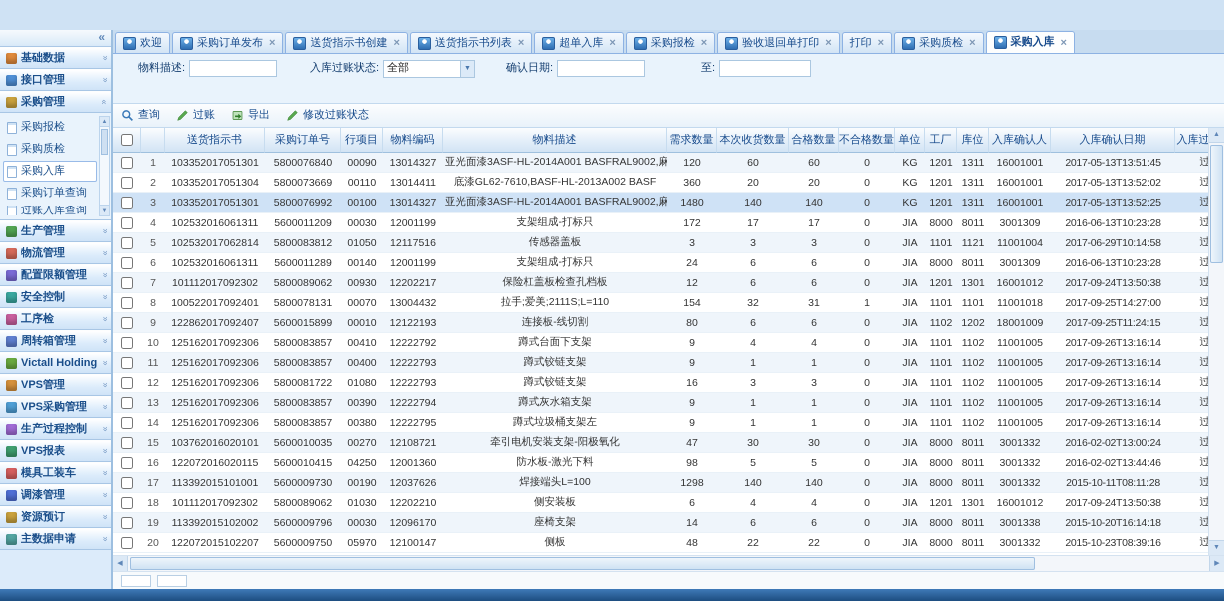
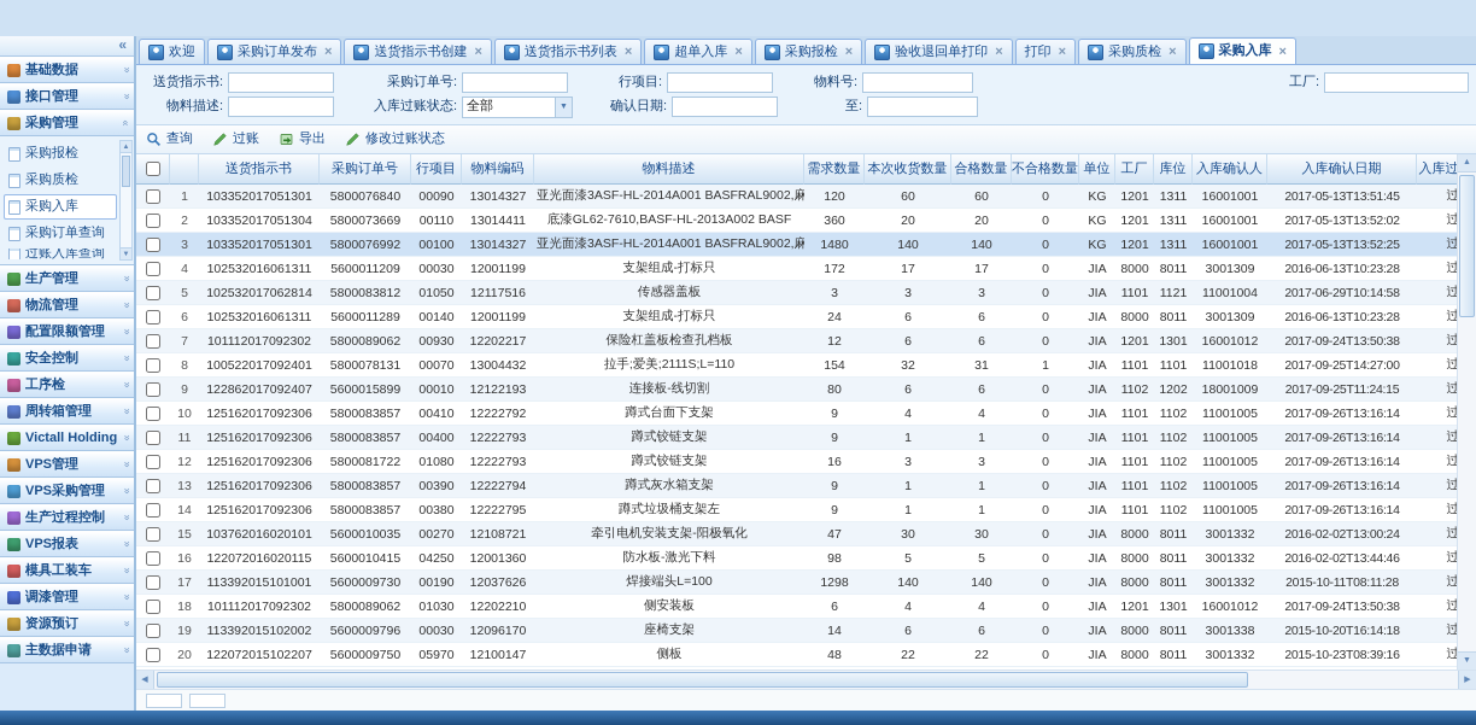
  «
  基础数据
  接口管理
  采购管理
  采购报检
  采购质检
  采购入库
  采购订单查询
  过账入库查询
  生产管理
  物流管理
  配置限额管理
  安全控制
  工序检
  周转箱管理
  Victall Holding
  VPS管理
  VPS采购管理
  生产过程控制
  VPS报表
  模具工装车
  调漆管理
  资源预订
  主数据申请
  欢迎
  采购订单发布
  ×
  送货指示书创建
  ×
  送货指示书列表
  ×
  超单入库
  ×
  采购报检
  ×
  验收退回单打印
  ×
  打印
  ×
  采购质检
  ×
  采购入库
  ×
+ 送货指示书:
+ 采购订单号:
+ 行项目:
+ 物料号:
+ 工厂:
  物料描述:
  入库过账状态:
  全部
  确认日期:
  至:
  查询
  过账
  导出
  修改过账状态
  		送货指示书	采购订单号	行项目	物料编码	物料描述	需求数量	本次收货数量	合格数量	不合格数量	单位	工厂	库位	入库确认人	入库确认日期	入库过
  	1	103352017051301	5800076840	00090	13014327	亚光面漆3ASF-HL-2014A001 BASFRAL9002,麻	120	60	60	0	KG	1201	1311	16001001	2017-05-13T13:51:45	过
  	2	103352017051304	5800073669	00110	13014411	底漆GL62-7610,BASF-HL-2013A002 BASF	360	20	20	0	KG	1201	1311	16001001	2017-05-13T13:52:02	过
  	3	103352017051301	5800076992	00100	13014327	亚光面漆3ASF-HL-2014A001 BASFRAL9002,麻	1480	140	140	0	KG	1201	1311	16001001	2017-05-13T13:52:25	过
  	4	102532016061311	5600011209	00030	12001199	支架组成-打标只	172	17	17	0	JIA	8000	8011	3001309	2016-06-13T10:23:28	过
  	5	102532017062814	5800083812	01050	12117516	传感器盖板	3	3	3	0	JIA	1101	1121	11001004	2017-06-29T10:14:58	过
  	6	102532016061311	5600011289	00140	12001199	支架组成-打标只	24	6	6	0	JIA	8000	8011	3001309	2016-06-13T10:23:28	过
  	7	101112017092302	5800089062	00930	12202217	保险杠盖板检查孔档板	12	6	6	0	JIA	1201	1301	16001012	2017-09-24T13:50:38	过
  	8	100522017092401	5800078131	00070	13004432	拉手;爱美;2111S;L=110	154	32	31	1	JIA	1101	1101	11001018	2017-09-25T14:27:00	过
  	9	122862017092407	5600015899	00010	12122193	连接板-线切割	80	6	6	0	JIA	1102	1202	18001009	2017-09-25T11:24:15	过
  	10	125162017092306	5800083857	00410	12222792	蹲式台面下支架	9	4	4	0	JIA	1101	1102	11001005	2017-09-26T13:16:14	过
  	11	125162017092306	5800083857	00400	12222793	蹲式铰链支架	9	1	1	0	JIA	1101	1102	11001005	2017-09-26T13:16:14	过
  	12	125162017092306	5800081722	01080	12222793	蹲式铰链支架	16	3	3	0	JIA	1101	1102	11001005	2017-09-26T13:16:14	过
  	13	125162017092306	5800083857	00390	12222794	蹲式灰水箱支架	9	1	1	0	JIA	1101	1102	11001005	2017-09-26T13:16:14	过
  	14	125162017092306	5800083857	00380	12222795	蹲式垃圾桶支架左	9	1	1	0	JIA	1101	1102	11001005	2017-09-26T13:16:14	过
  	15	103762016020101	5600010035	00270	12108721	牵引电机安装支架-阳极氧化	47	30	30	0	JIA	8000	8011	3001332	2016-02-02T13:00:24	过
  	16	122072016020115	5600010415	04250	12001360	防水板-激光下料	98	5	5	0	JIA	8000	8011	3001332	2016-02-02T13:44:46	过
  	17	113392015101001	5600009730	00190	12037626	焊接端头L=100	1298	140	140	0	JIA	8000	8011	3001332	2015-10-11T08:11:28	过
  	18	101112017092302	5800089062	01030	12202210	侧安装板	6	4	4	0	JIA	1201	1301	16001012	2017-09-24T13:50:38	过
  	19	113392015102002	5600009796	00030	12096170	座椅支架	14	6	6	0	JIA	8000	8011	3001338	2015-10-20T16:14:18	过
  	20	122072015102207	5600009750	05970	12100147	侧板	48	22	22	0	JIA	8000	8011	3001332	2015-10-23T08:39:16	过
